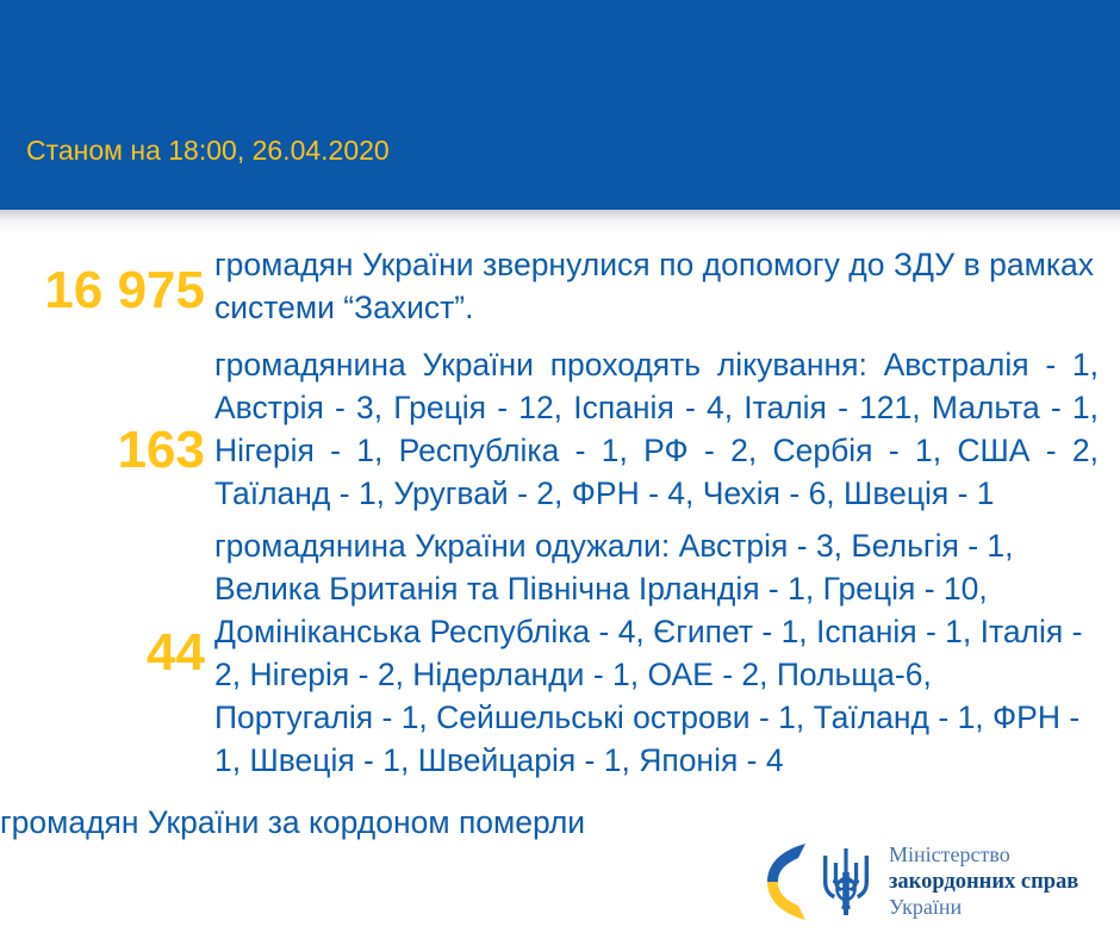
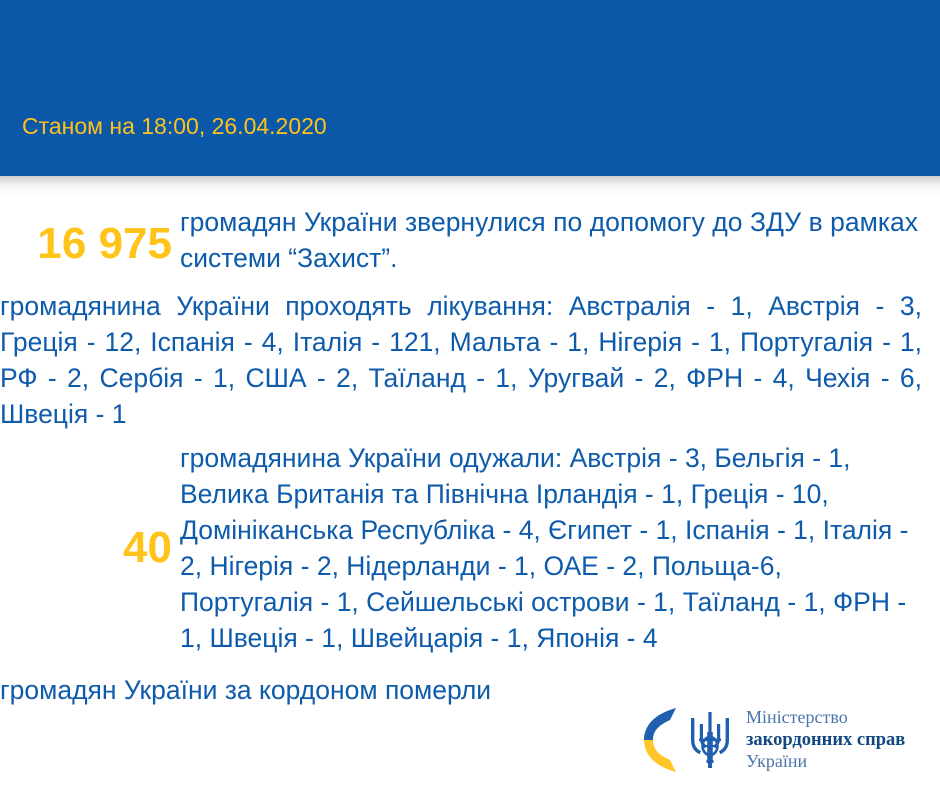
  Станом на 18:00, 26.04.2020
  16 975
  громадян України звернулися по допомогу до ЗДУ в рамках системи “Захист”.
- 163
- громадянина України проходять лікування: Австралія - 1, Австрія - 3, Греція - 12, Іспанія - 4, Італія - 121, Мальта - 1, Нігерія - 1, Республіка - 1, РФ - 2, Сербія - 1, США - 2, Таїланд - 1, Уругвай - 2, ФРН - 4, Чехія - 6, Швеція - 1
+ громадянина України проходять лікування: Австралія - 1, Австрія - 3, Греція - 12, Іспанія - 4, Італія - 121, Мальта - 1, Нігерія - 1, Португалія - 1, РФ - 2, Сербія - 1, США - 2, Таїланд - 1, Уругвай - 2, ФРН - 4, Чехія - 6, Швеція - 1
- 44
+ 40
  громадянина України одужали: Австрія - 3, Бельгія - 1, Велика Британія та Північна Ірландія - 1, Греція - 10, Домініканська Республіка - 4, Єгипет - 1, Іспанія - 1, Італія - 2, Нігерія - 2, Нідерланди - 1, ОАЕ - 2, Польща-6, Португалія - 1, Сейшельські острови - 1, Таїланд - 1, ФРН - 1, Швеція - 1, Швейцарія - 1, Японія - 4
  громадян України за кордоном померли
  Міністерство
  закордонних справ
  України
